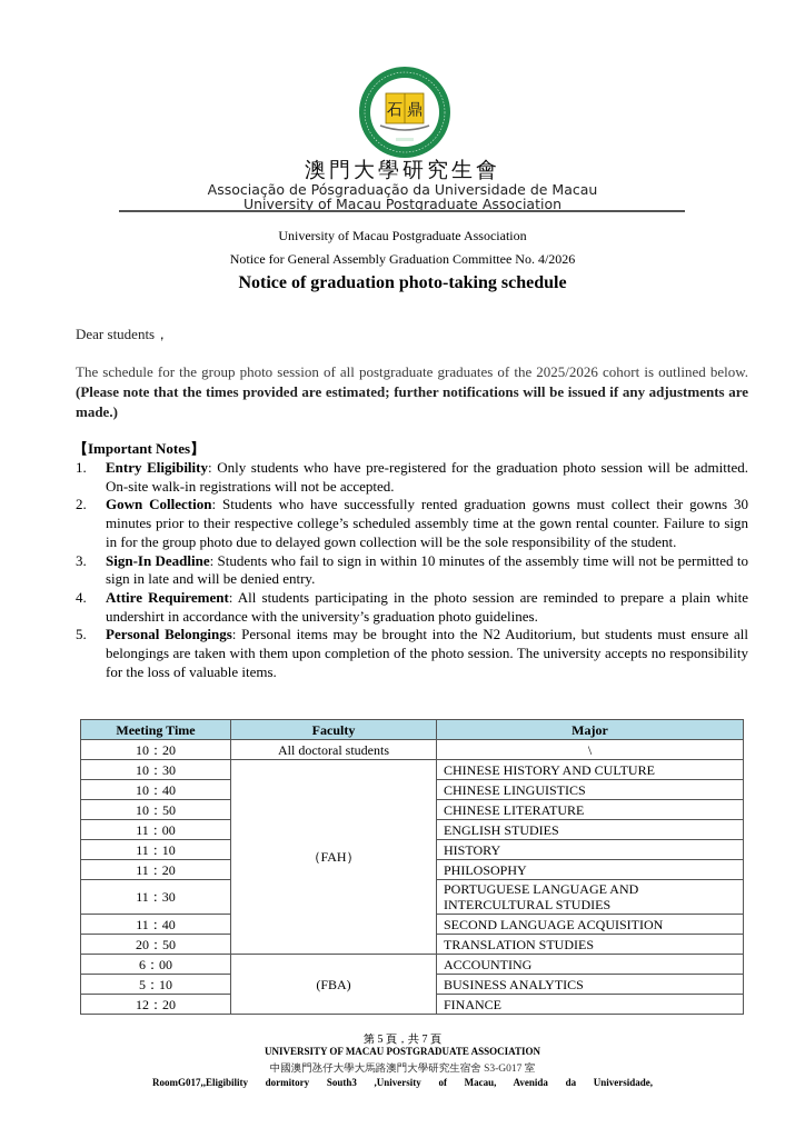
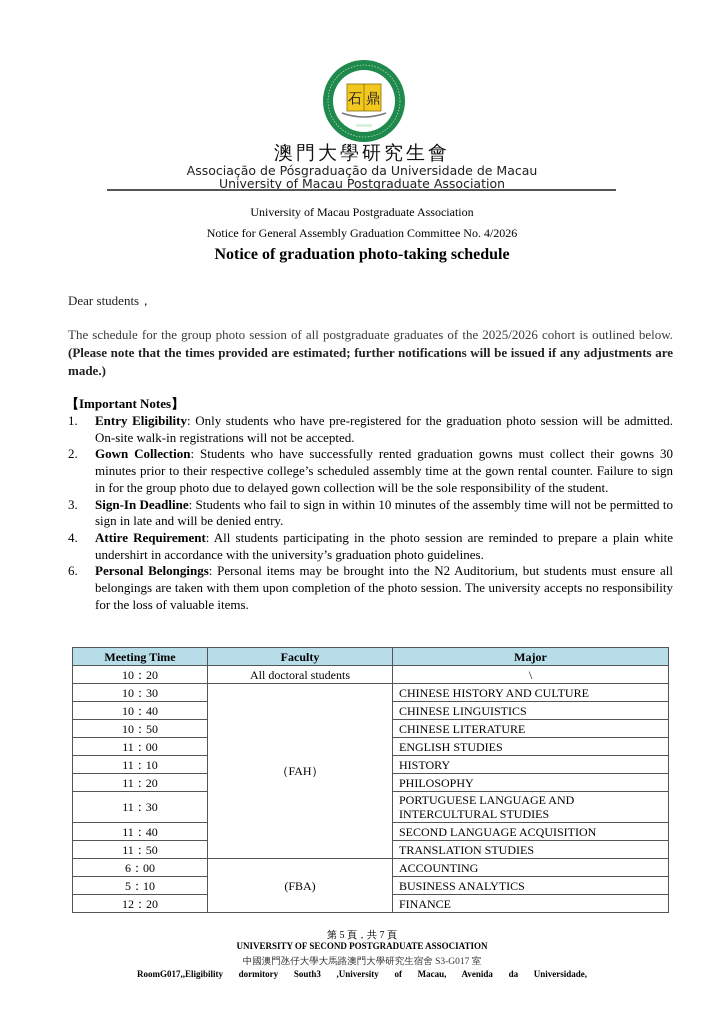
  石
  鼎
  澳門大學研究生會
  Associação de Pósgraduação da Universidade de Macau
  University of Macau Postgraduate Association
  University of Macau Postgraduate Association
  Notice for General Assembly Graduation Committee No. 4/2026
  Notice of graduation photo-taking schedule
  Dear students，
  The schedule for the group photo session of all postgraduate graduates of the 2025/2026 cohort is outlined below. (Please note that the times provided are estimated; further notifications will be issued if any adjustments are made.)
  【Important Notes】
  1.
  Entry Eligibility: Only students who have pre-registered for the graduation photo session will be admitted. On-site walk-in registrations will not be accepted.
  2.
  Gown Collection: Students who have successfully rented graduation gowns must collect their gowns 30 minutes prior to their respective college’s scheduled assembly time at the gown rental counter. Failure to sign in for the group photo due to delayed gown collection will be the sole responsibility of the student.
  3.
  Sign-In Deadline: Students who fail to sign in within 10 minutes of the assembly time will not be permitted to sign in late and will be denied entry.
  4.
  Attire Requirement: All students participating in the photo session are reminded to prepare a plain white undershirt in accordance with the university’s graduation photo guidelines.
- 5.
+ 6.
  Personal Belongings: Personal items may be brought into the N2 Auditorium, but students must ensure all belongings are taken with them upon completion of the photo session. The university accepts no responsibility for the loss of valuable items.
  Meeting Time	Faculty	Major
  10：20	All doctoral students	\
  10：30	（FAH）	CHINESE HISTORY AND CULTURE
  10：40	CHINESE LINGUISTICS
  10：50	CHINESE LITERATURE
  11：00	ENGLISH STUDIES
  11：10	HISTORY
  11：20	PHILOSOPHY
  11：30	PORTUGUESE LANGUAGE AND INTERCULTURAL STUDIES
  11：40	SECOND LANGUAGE ACQUISITION
- 20：50	TRANSLATION STUDIES
+ 11：50	TRANSLATION STUDIES
  6：00	(FBA)	ACCOUNTING
  5：10	BUSINESS ANALYTICS
  12：20	FINANCE
  第 5 頁，共 7 頁
- UNIVERSITY OF MACAU POSTGRADUATE ASSOCIATION
+ UNIVERSITY OF SECOND POSTGRADUATE ASSOCIATION
  中國澳門氹仔大學大馬路澳門大學研究生宿舍 S3-G017 室
  RoomG017,,Eligibility dormitory South3 ,University of Macau, Avenida da Universidade,
